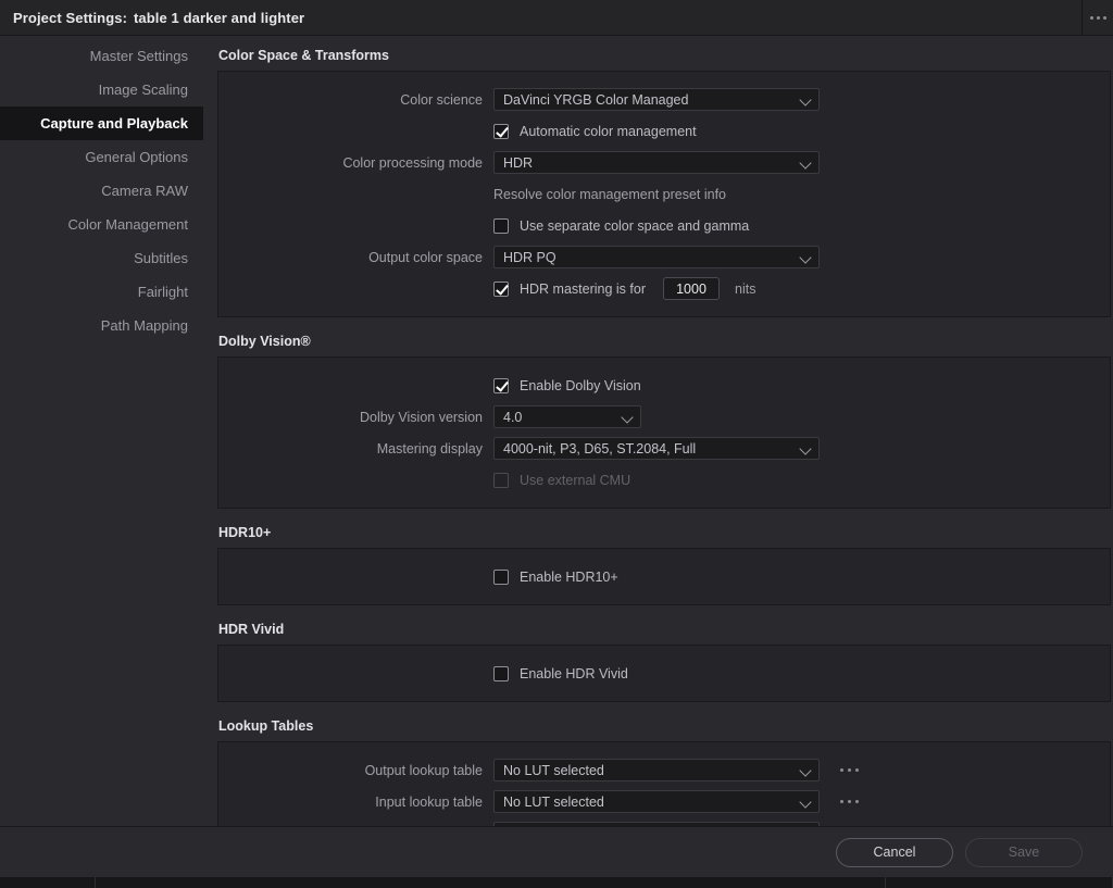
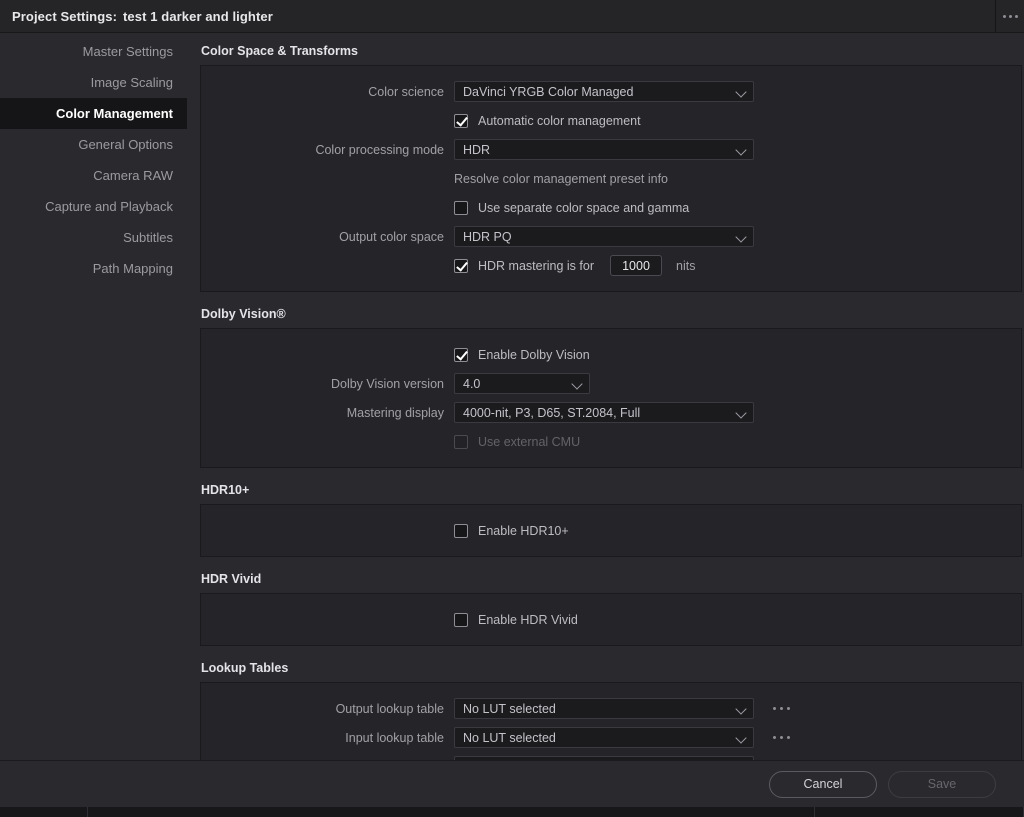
- Project Settings: table 1 darker and lighter
+ Project Settings: test 1 darker and lighter
  Master Settings
  Image Scaling
- Capture and Playback
+ Color Management
  General Options
  Camera RAW
- Color Management
+ Capture and Playback
  Subtitles
- Fairlight
  Path Mapping
  Color Space & Transforms
  Color science
  DaVinci YRGB Color Managed
  Automatic color management
  Color processing mode
  HDR
  Resolve color management preset info
  Use separate color space and gamma
  Output color space
  HDR PQ
  HDR mastering is for
  1000
  nits
  Dolby Vision®
  Enable Dolby Vision
  Dolby Vision version
  4.0
  Mastering display
  4000-nit, P3, D65, ST.2084, Full
  Use external CMU
  HDR10+
  Enable HDR10+
  HDR Vivid
  Enable HDR Vivid
  Lookup Tables
  Output lookup table
  No LUT selected
  Input lookup table
  No LUT selected
  Cancel
  Save
